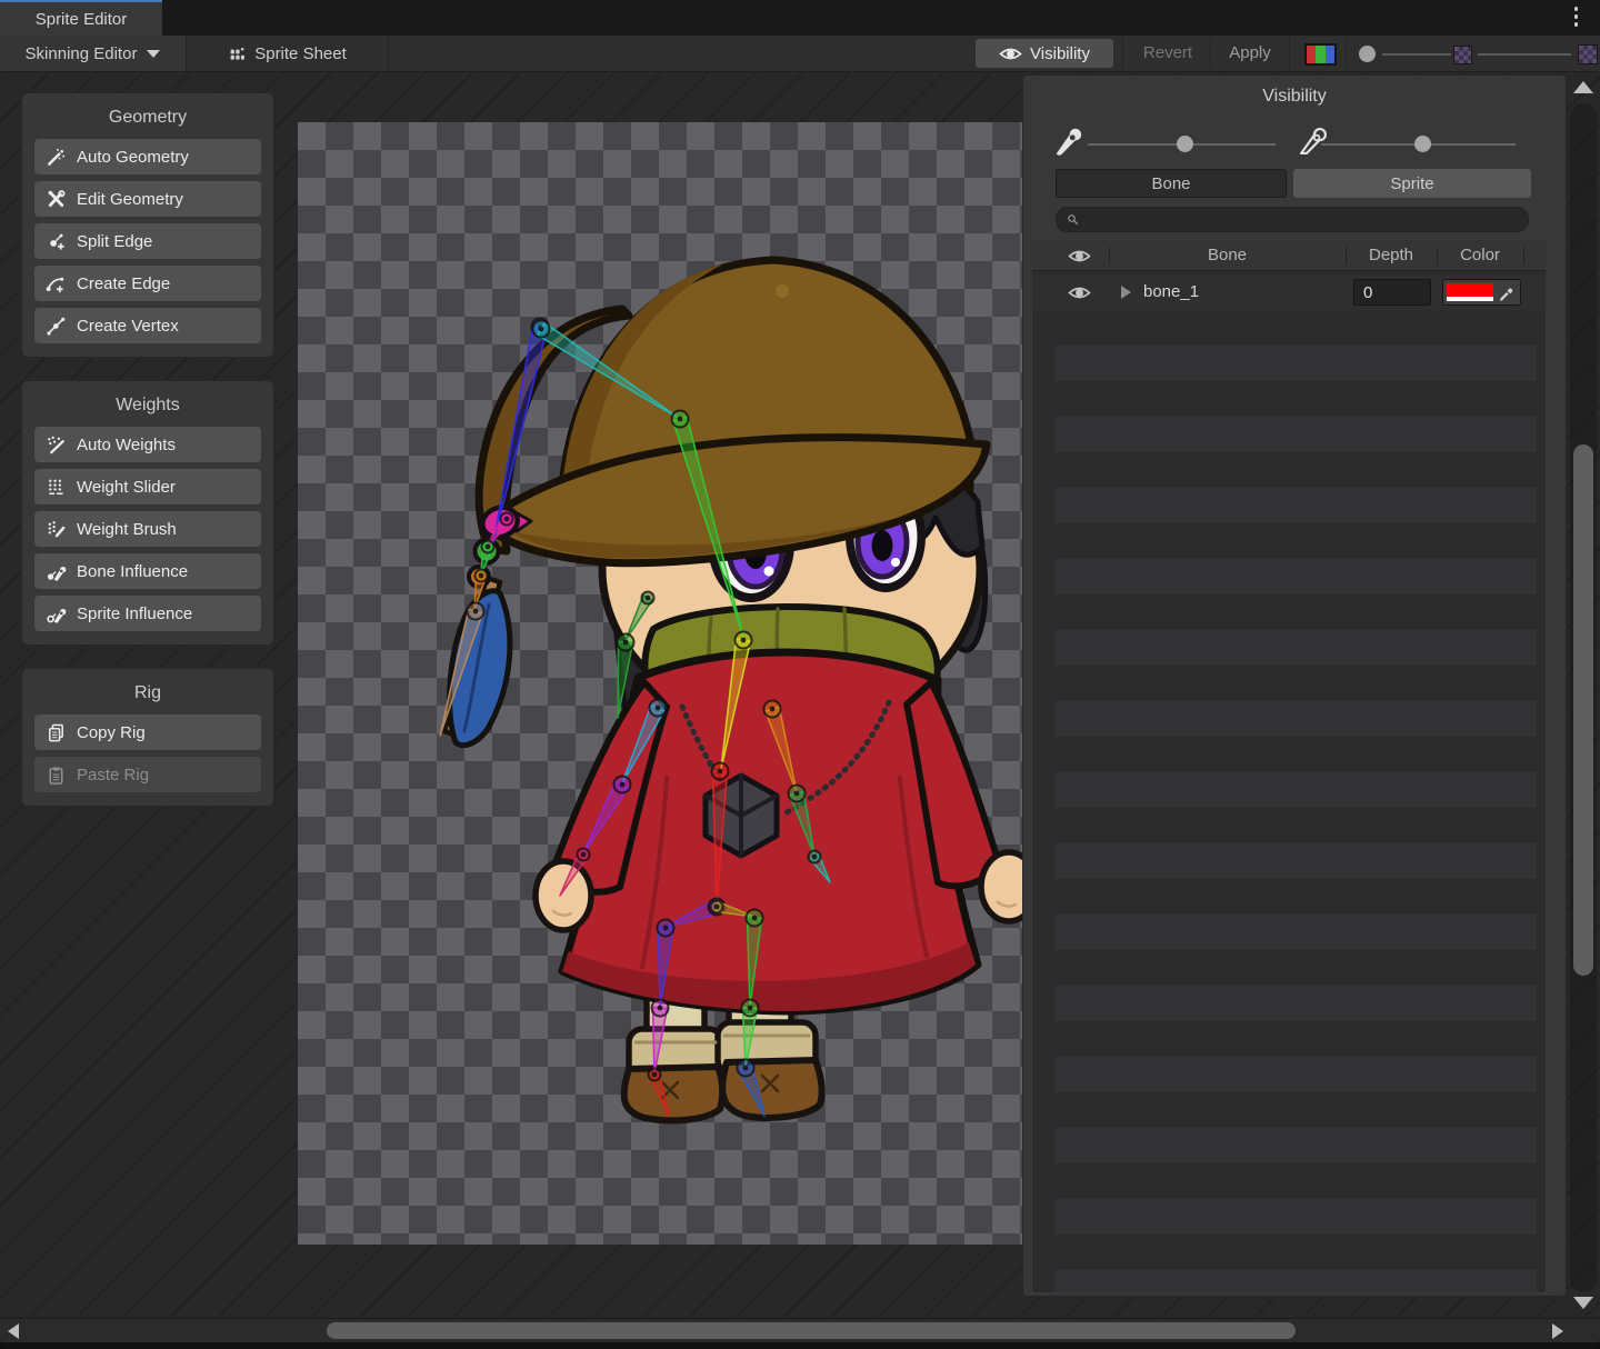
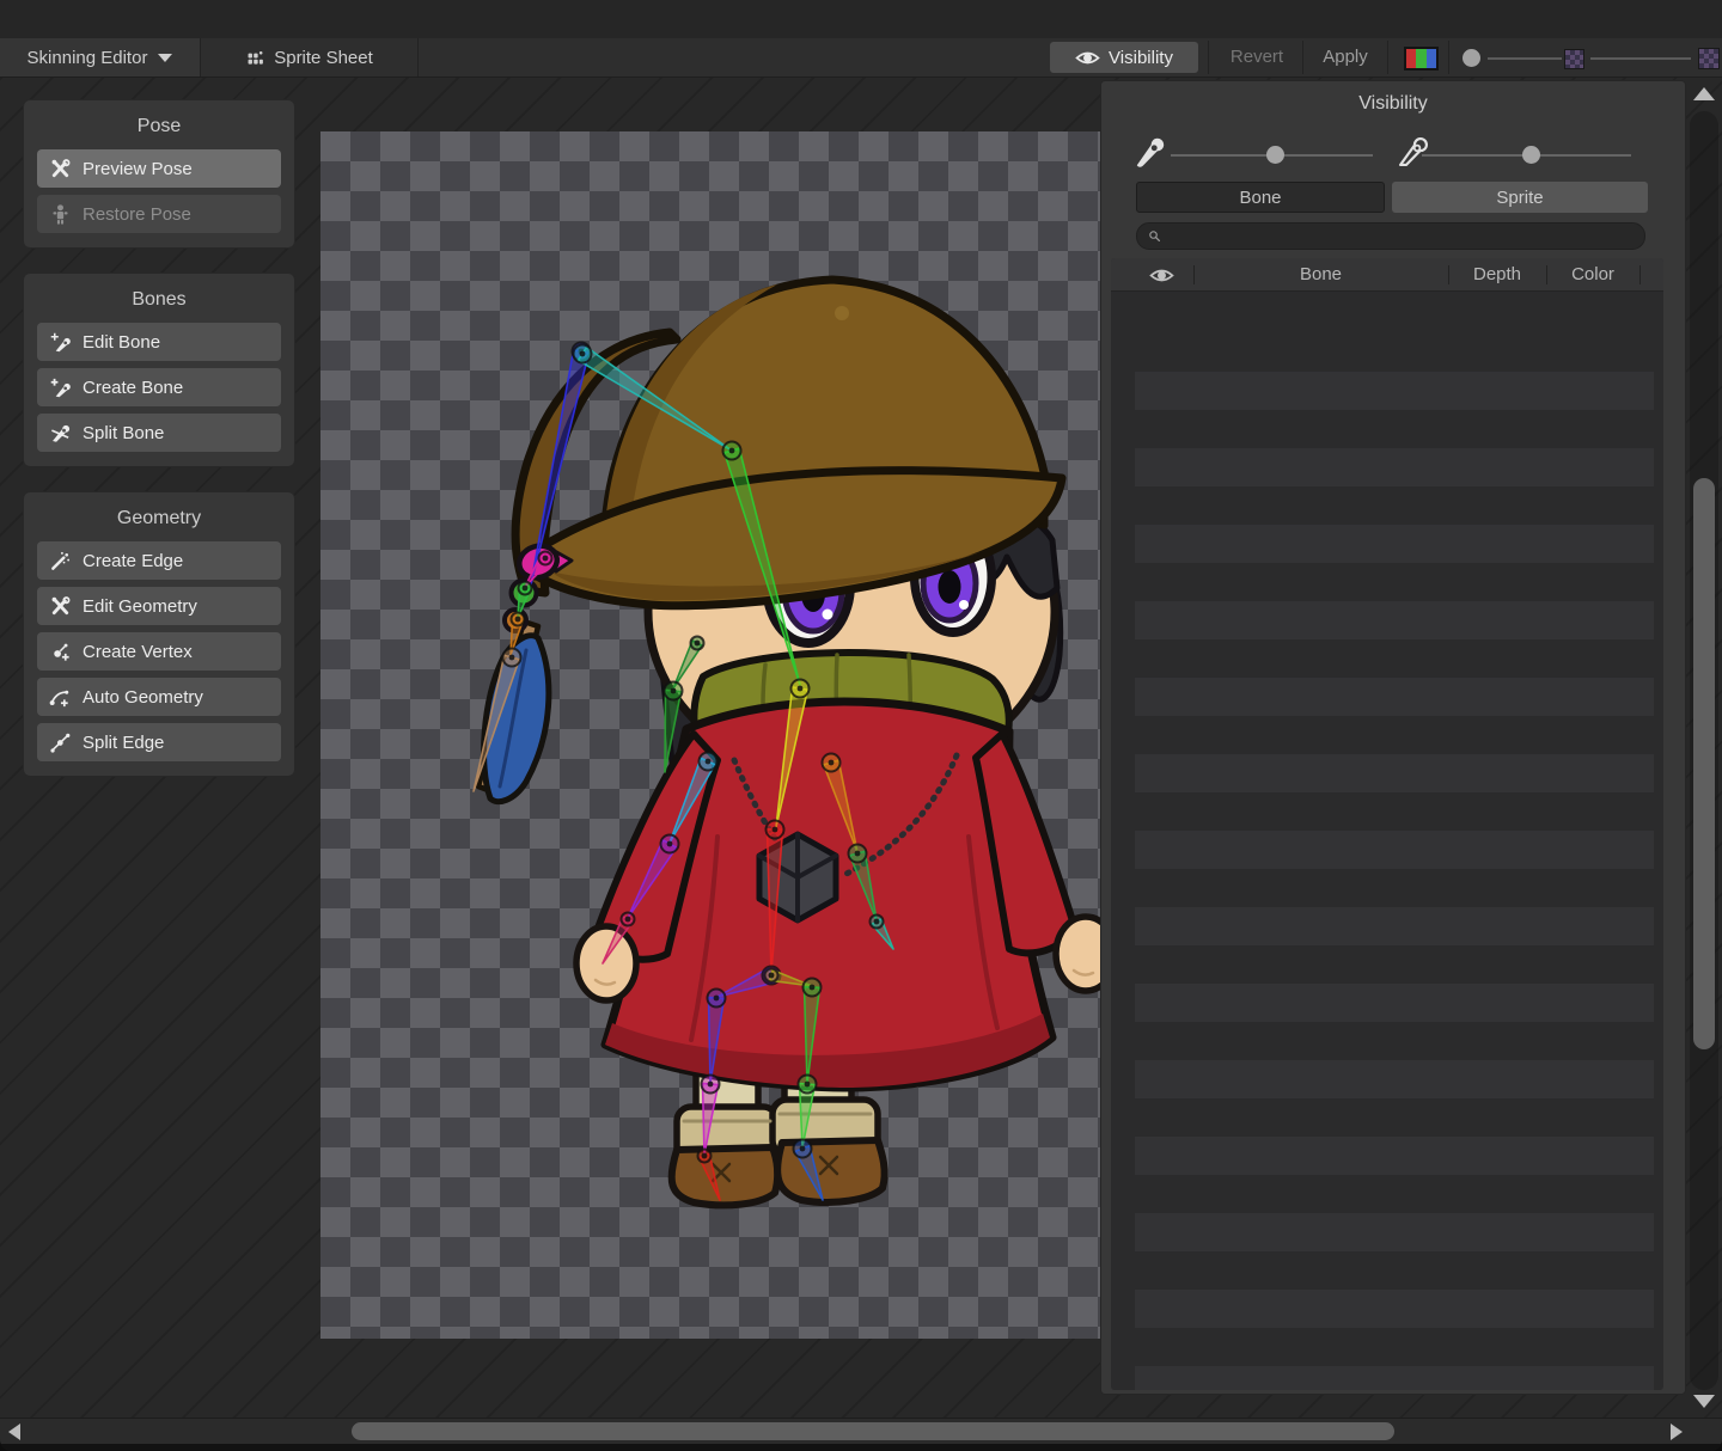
- Sprite Editor
  Skinning Editor
  Sprite Sheet
  Visibility
  Revert
  Apply
+ Pose
+ Preview Pose
+ Restore Pose
+ Bones
+ Edit Bone
+ Create Bone
+ Split Bone
  Geometry
- Auto Geometry
+ Create Edge
  Edit Geometry
- Split Edge
+ Create Vertex
- Create Edge
+ Auto Geometry
- Create Vertex
+ Split Edge
- Weights
- Auto Weights
- Weight Slider
- Weight Brush
- Bone Influence
- Sprite Influence
- Rig
- Copy Rig
- Paste Rig
  Visibility
  Bone
  Sprite
  Bone
  Depth
  Color
- bone_1
- 0
